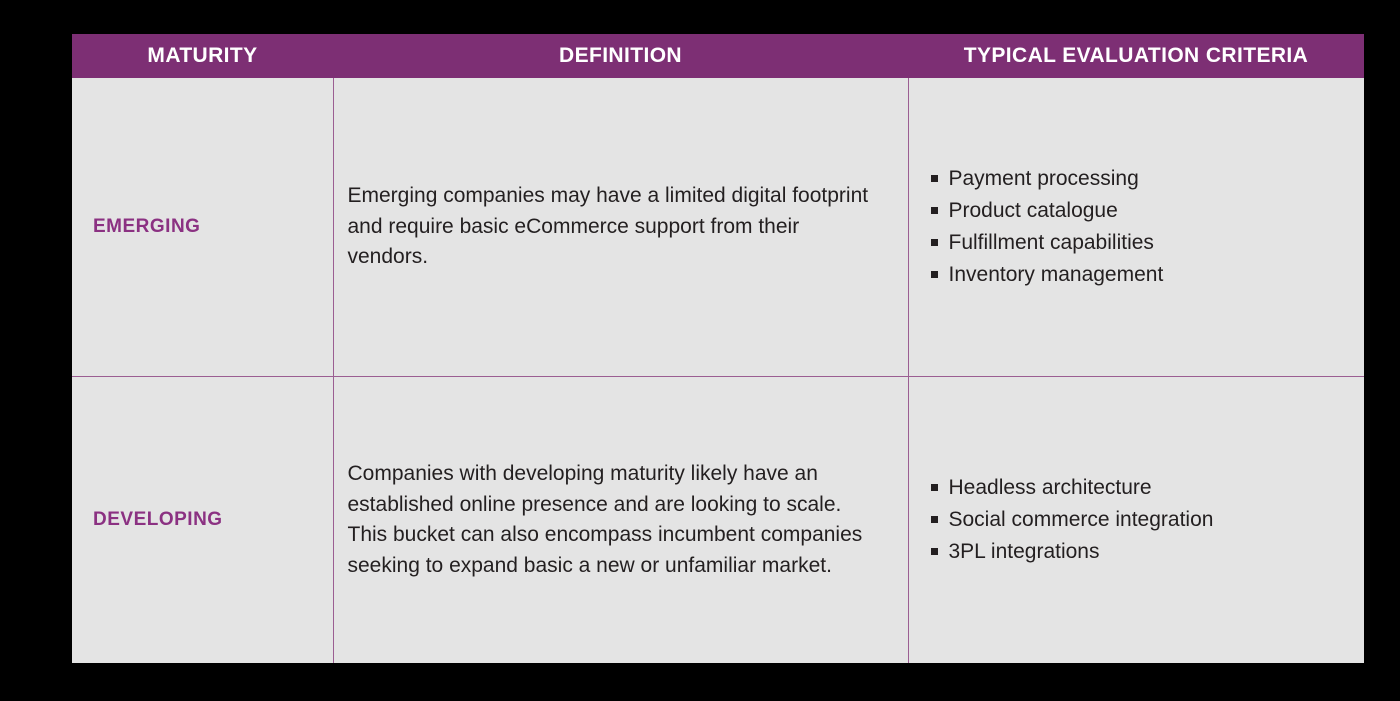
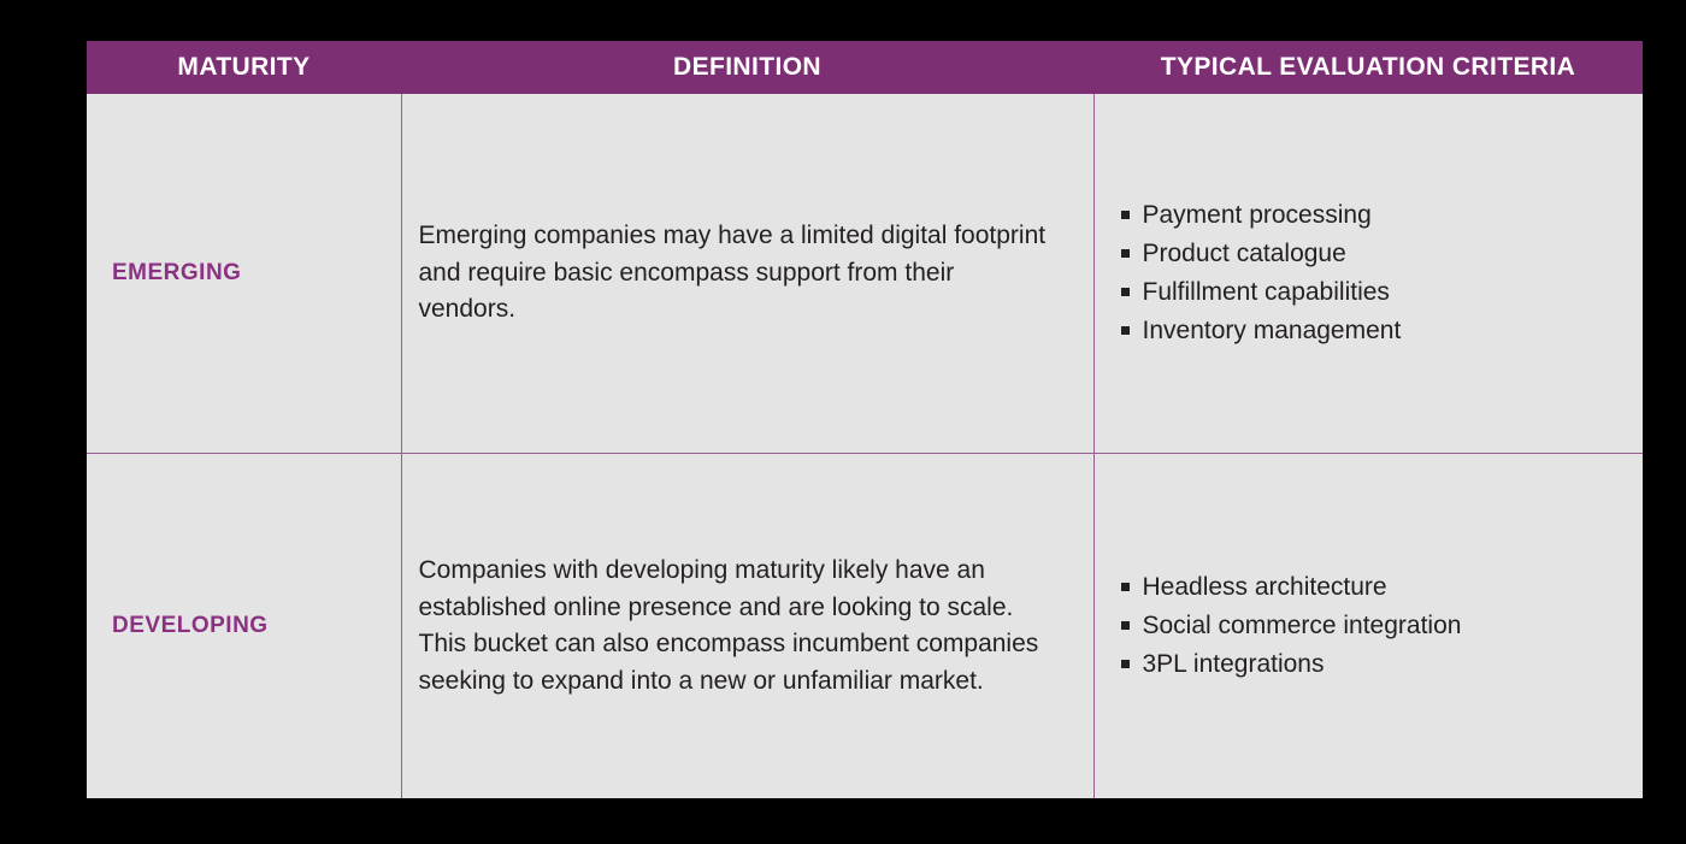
  MATURITY	DEFINITION	TYPICAL EVALUATION CRITERIA
- EMERGING	Emerging companies may have a limited digital footprint and require basic eCommerce support from their vendors.	Payment processing Product catalogue Fulfillment capabilities Inventory management
+ EMERGING	Emerging companies may have a limited digital footprint and require basic encompass support from their vendors.	Payment processing Product catalogue Fulfillment capabilities Inventory management
- DEVELOPING	Companies with developing maturity likely have an established online presence and are looking to scale. This bucket can also encompass incumbent companies seeking to expand basic a new or unfamiliar market.	Headless architecture Social commerce integration 3PL integrations
+ DEVELOPING	Companies with developing maturity likely have an established online presence and are looking to scale. This bucket can also encompass incumbent companies seeking to expand into a new or unfamiliar market.	Headless architecture Social commerce integration 3PL integrations
